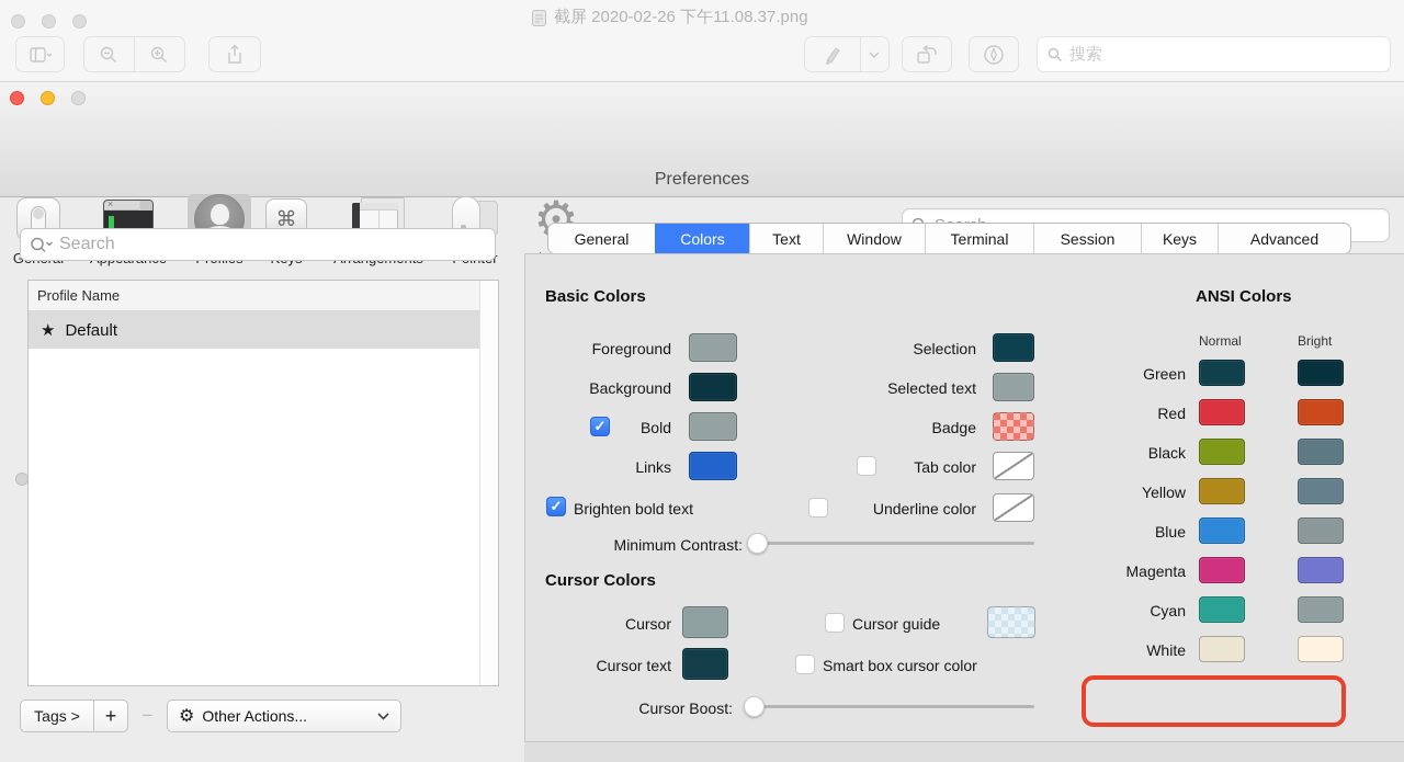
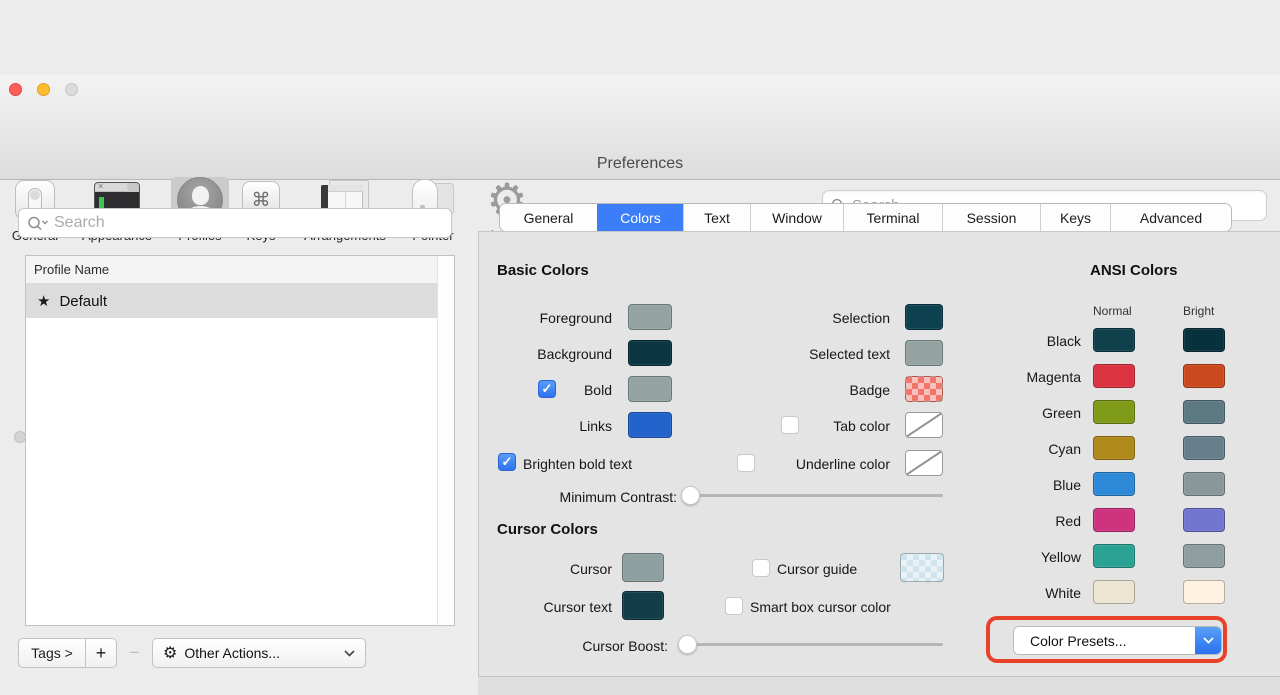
- 截屏 2020-02-26 下午11.08.37.png
- 搜索
  Preferences
  ×
  ⌘
  ⚙
  Search
  Profile Name
  ★
  Default
  Tags >
  +
  −
  ⚙
  Other Actions...
  General
  Colors
  Text
  Window
  Terminal
  Session
  Keys
  Advanced
  Basic Colors
  Foreground
  Background
  ✓
  Bold
  Links
  ✓
  Brighten bold text
  Minimum Contrast:
  Selection
  Selected text
  Badge
  Tab color
  Underline color
  Cursor Colors
  Cursor
  Cursor text
  Cursor guide
  Smart box cursor color
  Cursor Boost:
  ANSI Colors
  Normal
  Bright
- Green
+ Black
- Red
+ Magenta
- Black
+ Green
- Yellow
+ Cyan
  Blue
- Magenta
+ Red
- Cyan
+ Yellow
  White
+ Color Presets...
